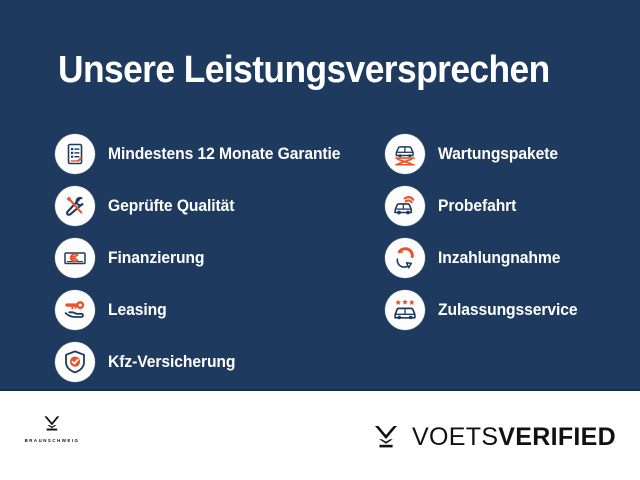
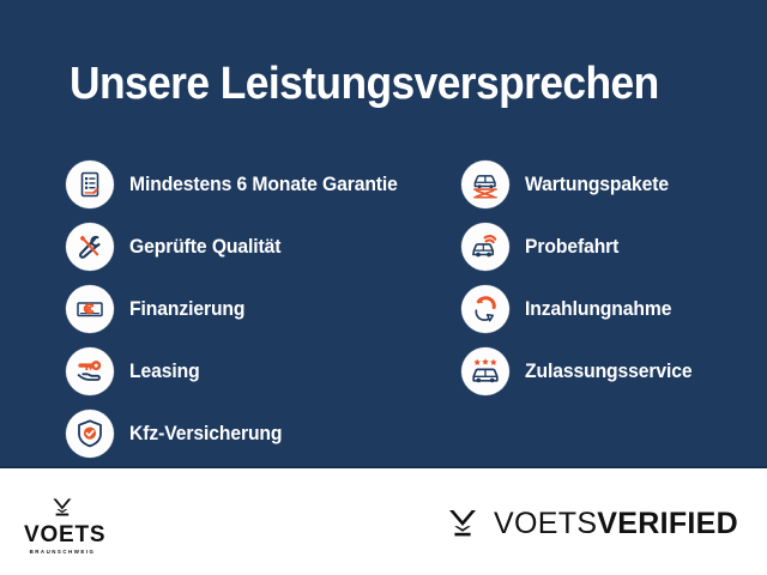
  Unsere Leistungsversprechen
- Mindestens 12 Monate Garantie
+ Mindestens 6 Monate Garantie
  Geprüfte Qualität
  Finanzierung
  Leasing
  Kfz-Versicherung
  Wartungspakete
  Probefahrt
  Inzahlungnahme
  Zulassungsservice
+ VOETS
  VOETSVERIFIED
